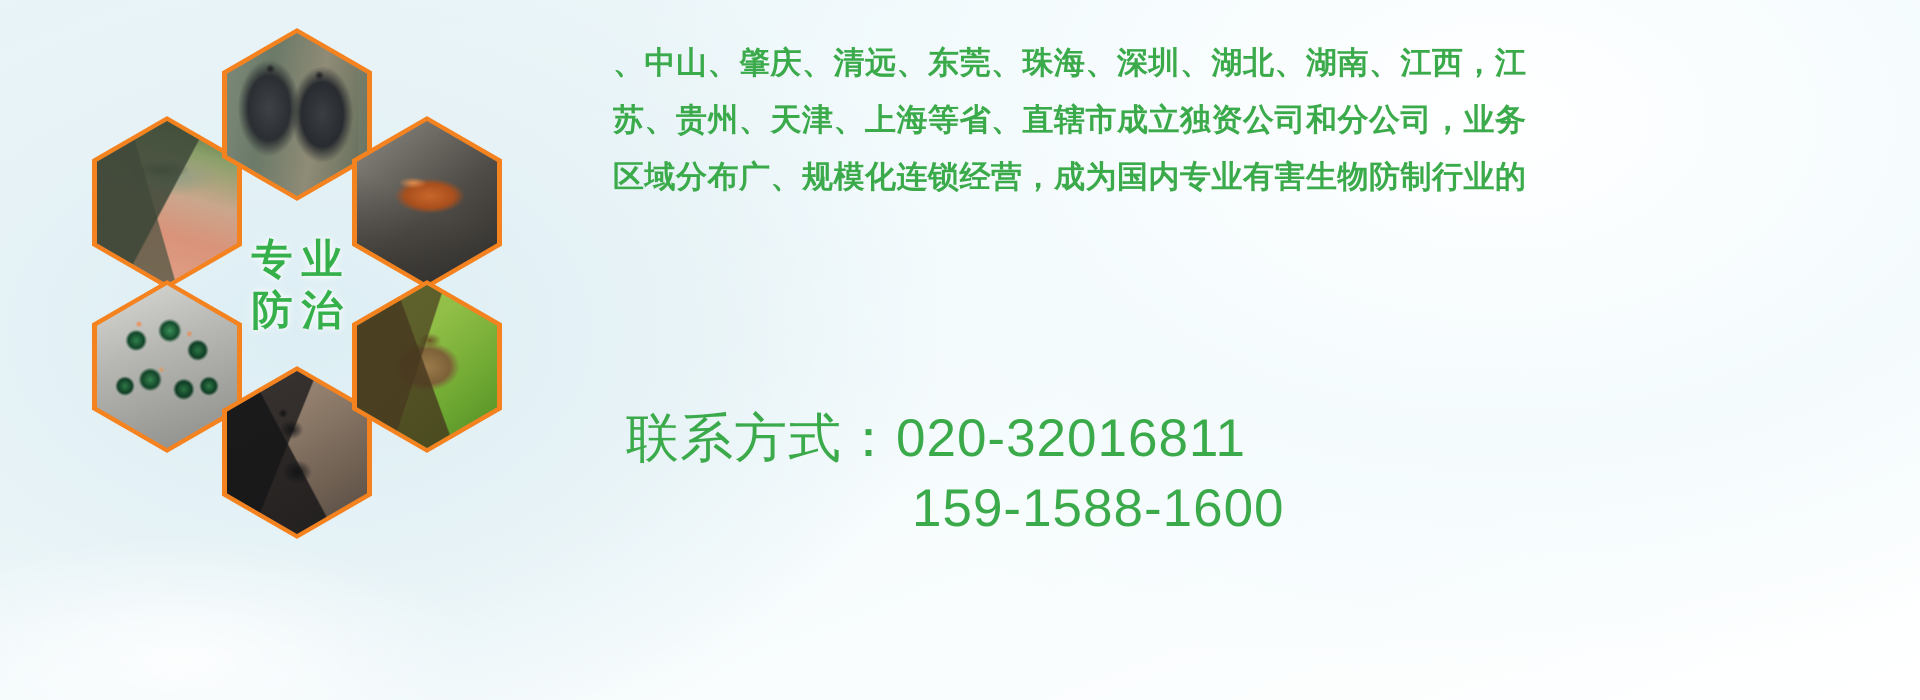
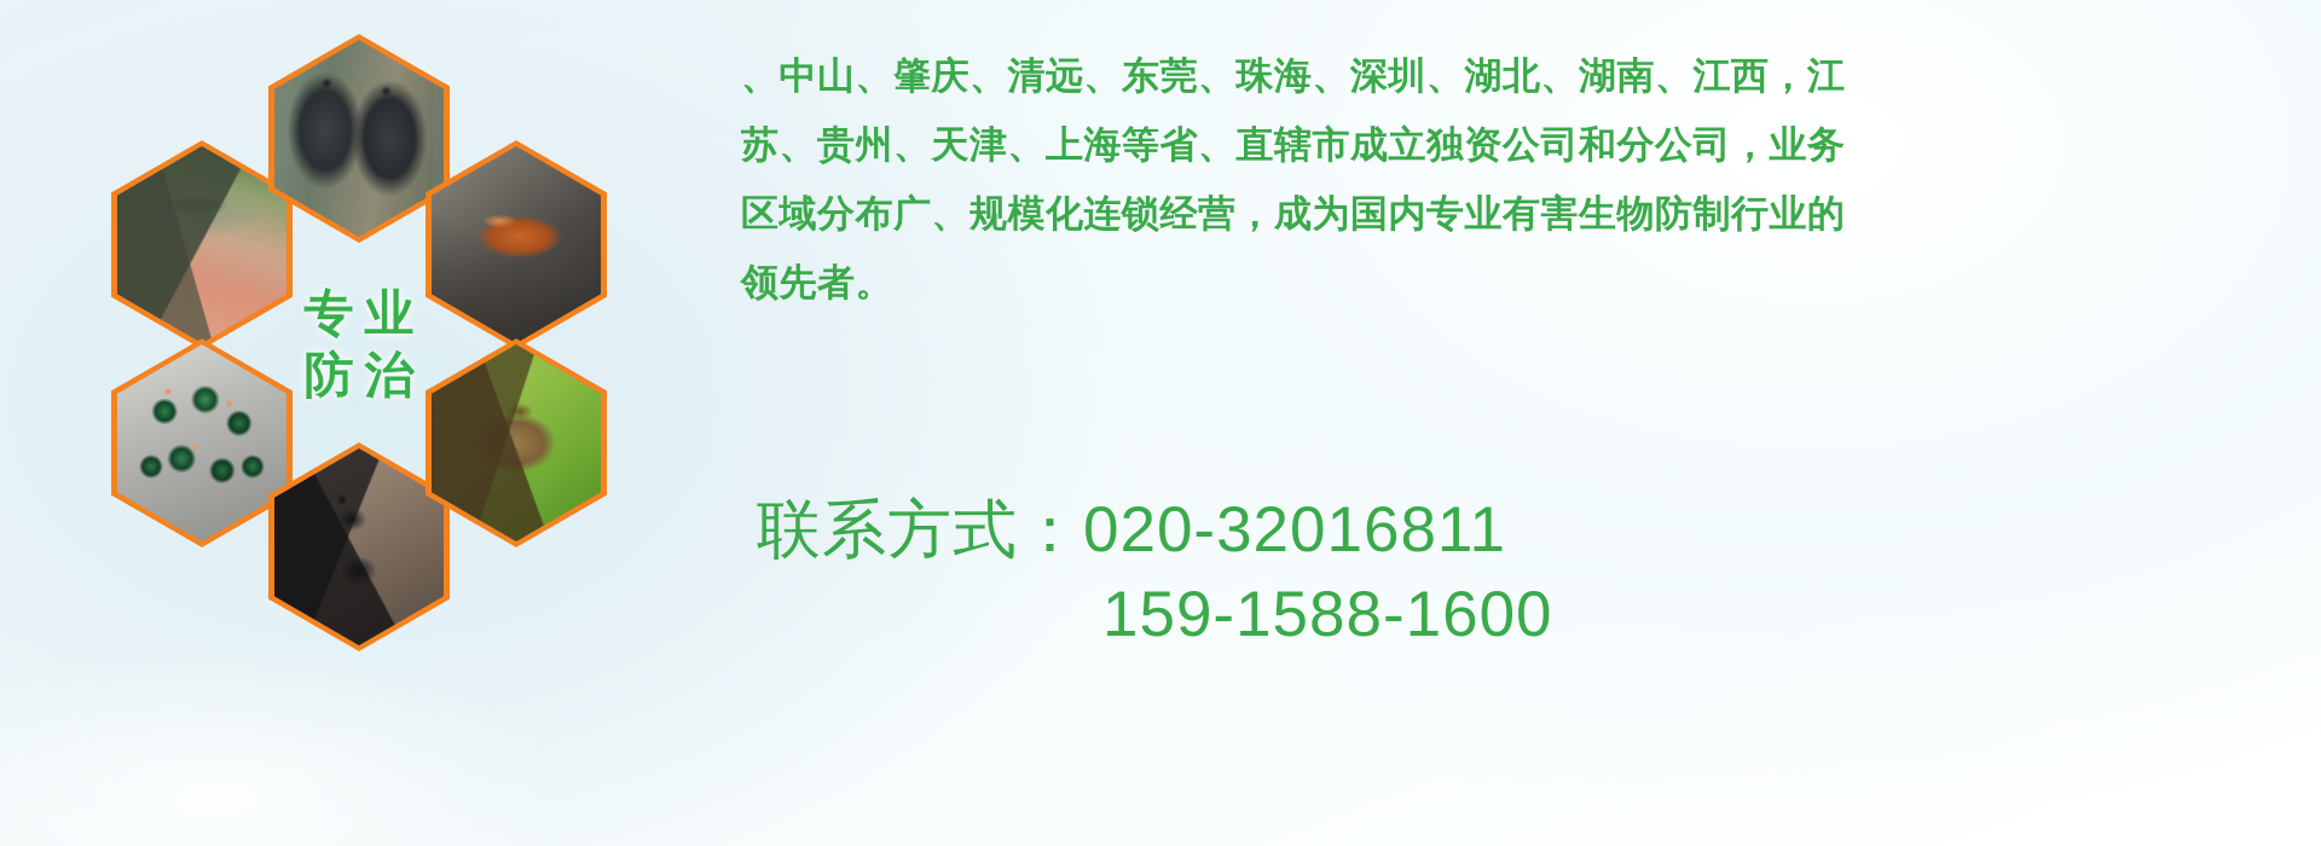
  专业
  防治
  、中山、肇庆、清远、东莞、珠海、深圳、湖北、湖南、江西，江
  苏、贵州、天津、上海等省、直辖市成立独资公司和分公司，业务
  区域分布广、规模化连锁经营，成为国内专业有害生物防制行业的
+ 领先者。
  方式：020-32016811
  159-1588-1600
